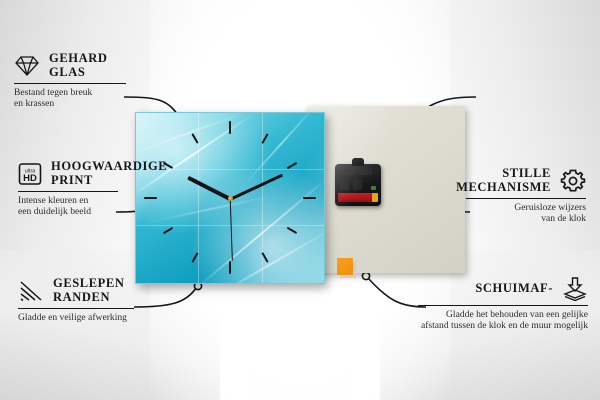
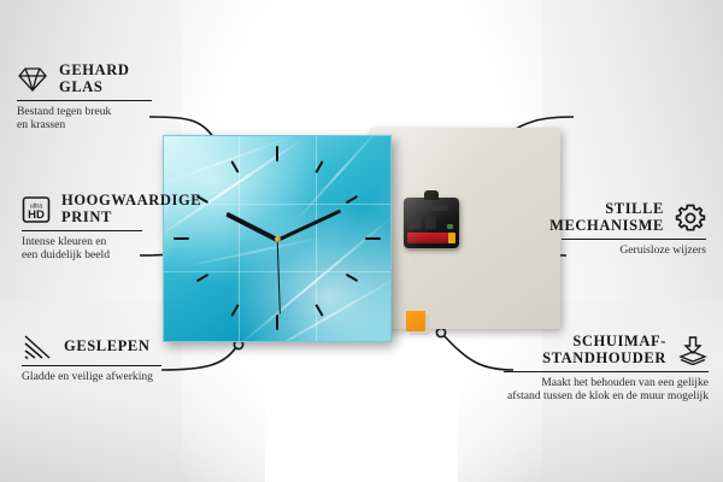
  GEHARD
  GLAS
  Bestand tegen breuk
  en krassen
  HD
  HOOGWAARDIGE
  PRINT
  Intense kleuren en
  een duidelijk beeld
  GESLEPEN
- RANDEN
  Gladde en veilige afwerking
  STILLE
  MECHANISME
  Geruisloze wijzers
- van de klok
  SCHUIMAF-
+ STANDHOUDER
- Gladde het behouden van een gelijke
+ Maakt het behouden van een gelijke
  afstand tussen de klok en de muur mogelijk
